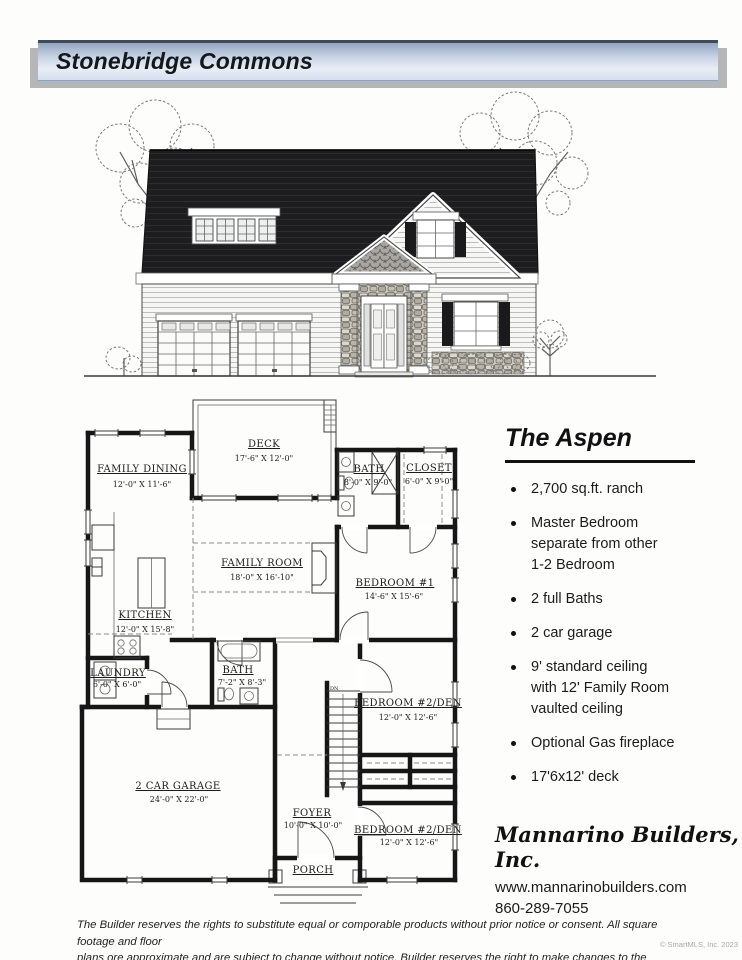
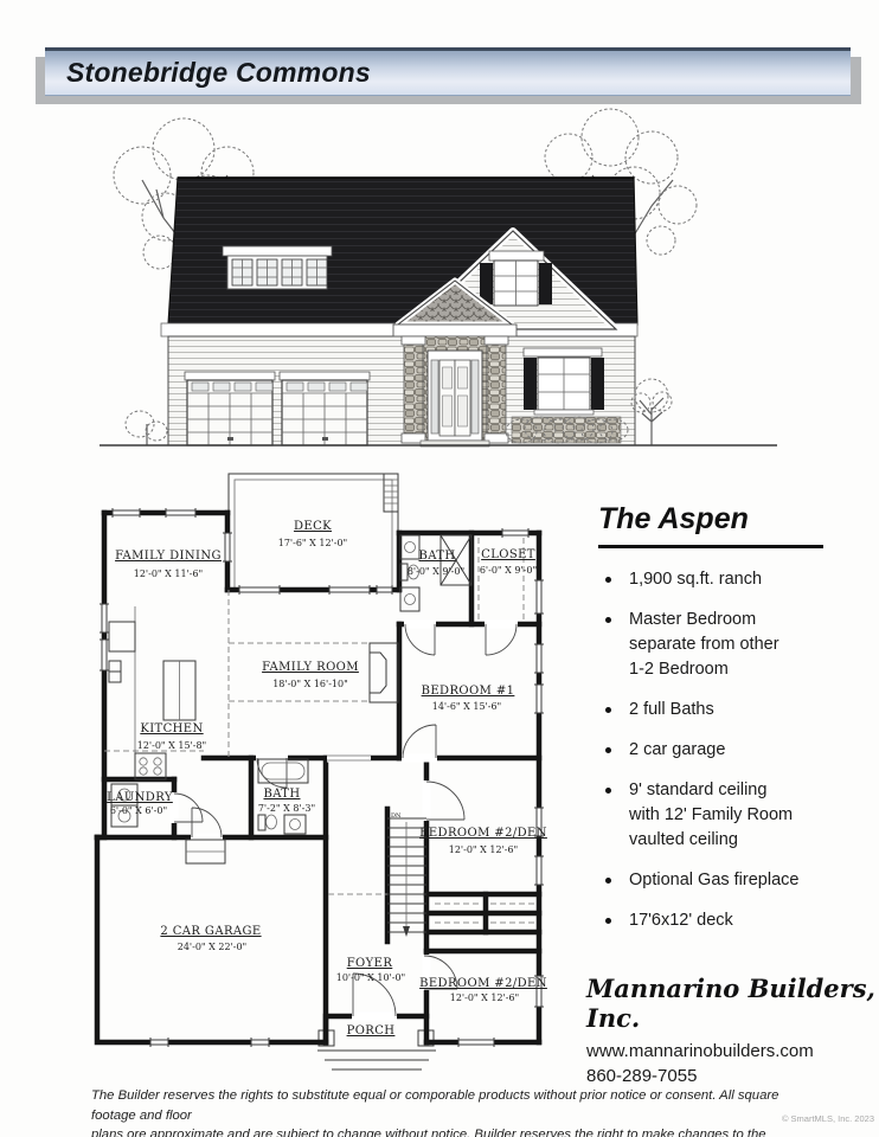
  Stonebridge Commons
  FAMILY DINING
  12'-0" X 11'-6"
  DECK
  17'-6" X 12'-0"
  BATH
  8'-0" X 9'-0"
  CLOSET
  6'-0" X 9'-0"
  FAMILY ROOM
  18'-0" X 16'-10"
  BEDROOM #1
  14'-6" X 15'-6"
  KITCHEN
  12'-0" X 15'-8"
  LAUNDRY
  6'-0" X 6'-0"
  BATH
  7'-2" X 8'-3"
  2 CAR GARAGE
  24'-0" X 22'-0"
  BEDROOM #2/DEN
  12'-0" X 12'-6"
  FOYER
  10'-0" X 10'-0"
  BEDROOM #2/DEN
  12'-0" X 12'-6"
  PORCH
  The Aspen
- 2,700 sq.ft. ranch
+ 1,900 sq.ft. ranch
  Master Bedroom
  separate from other
  1-2 Bedroom
  2 full Baths
  2 car garage
  9' standard ceiling
  with 12' Family Room
  vaulted ceiling
  Optional Gas fireplace
  17'6x12' deck
  Mannarino Builders, Inc.
  www.mannarinobuilders.com
  860-289-7055
  The Builder reserves the rights to substitute equal or comporable products without prior notice or consent. All square footage and floor
  plans ore approximate and are subject to change without notice. Builder reserves the right to make changes to the
  © SmartMLS, Inc. 2023
